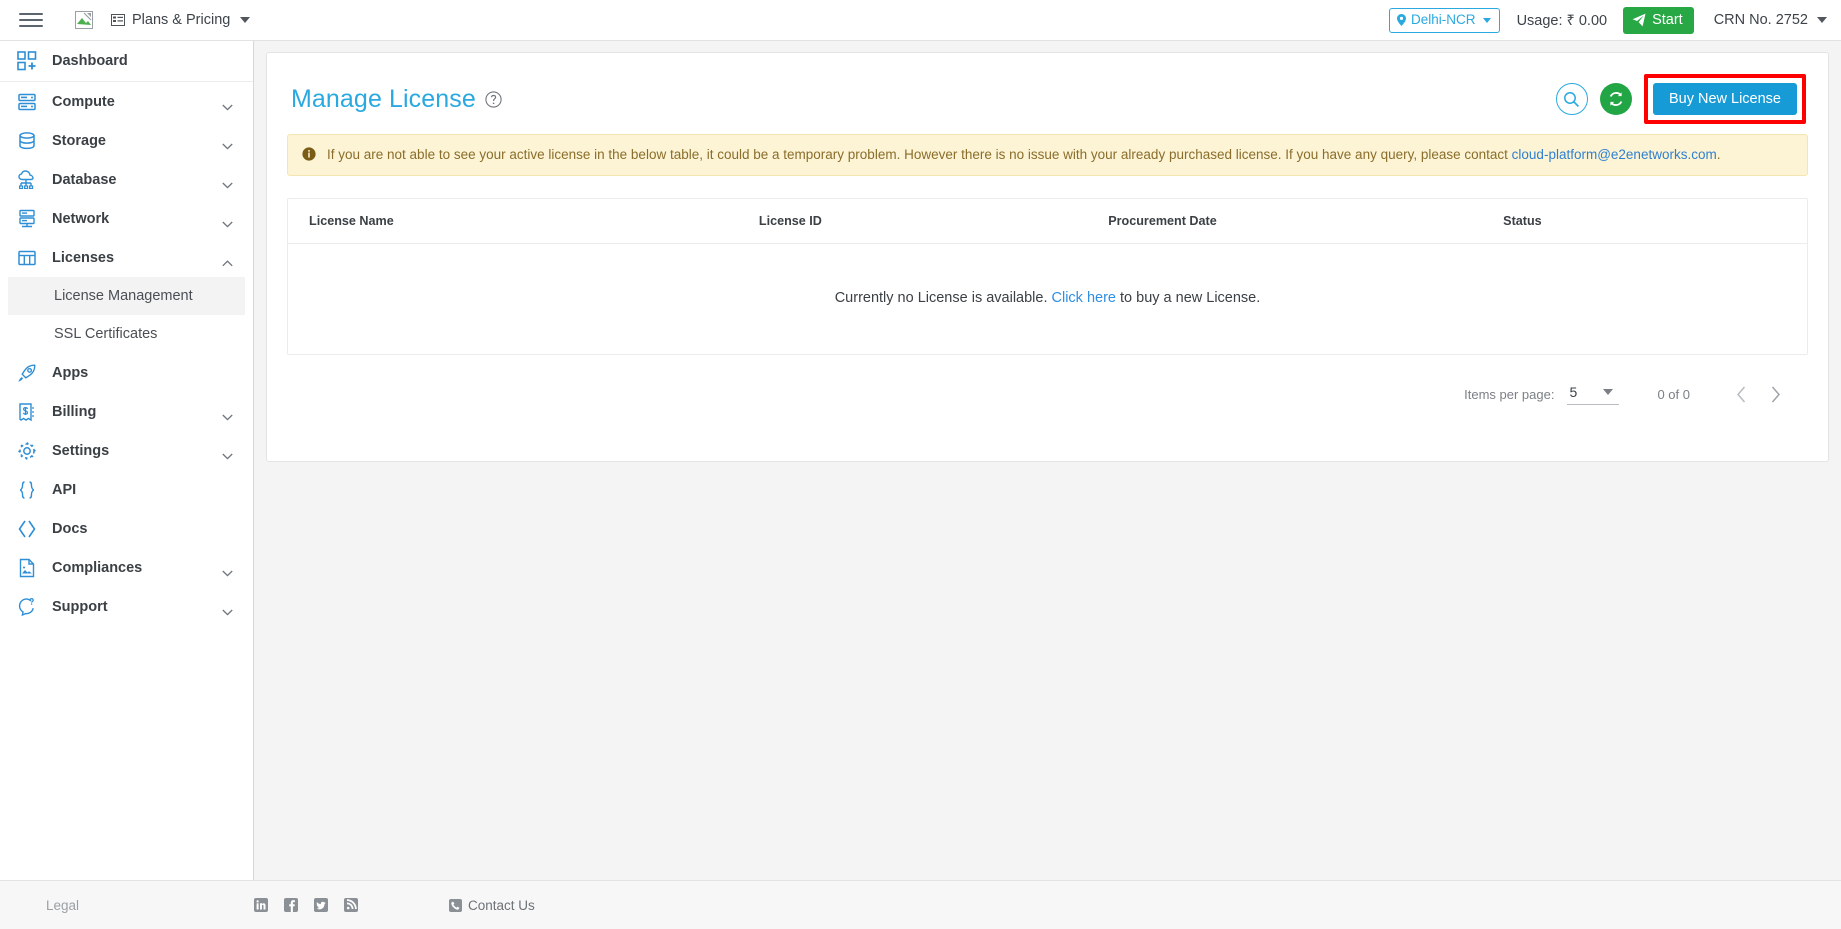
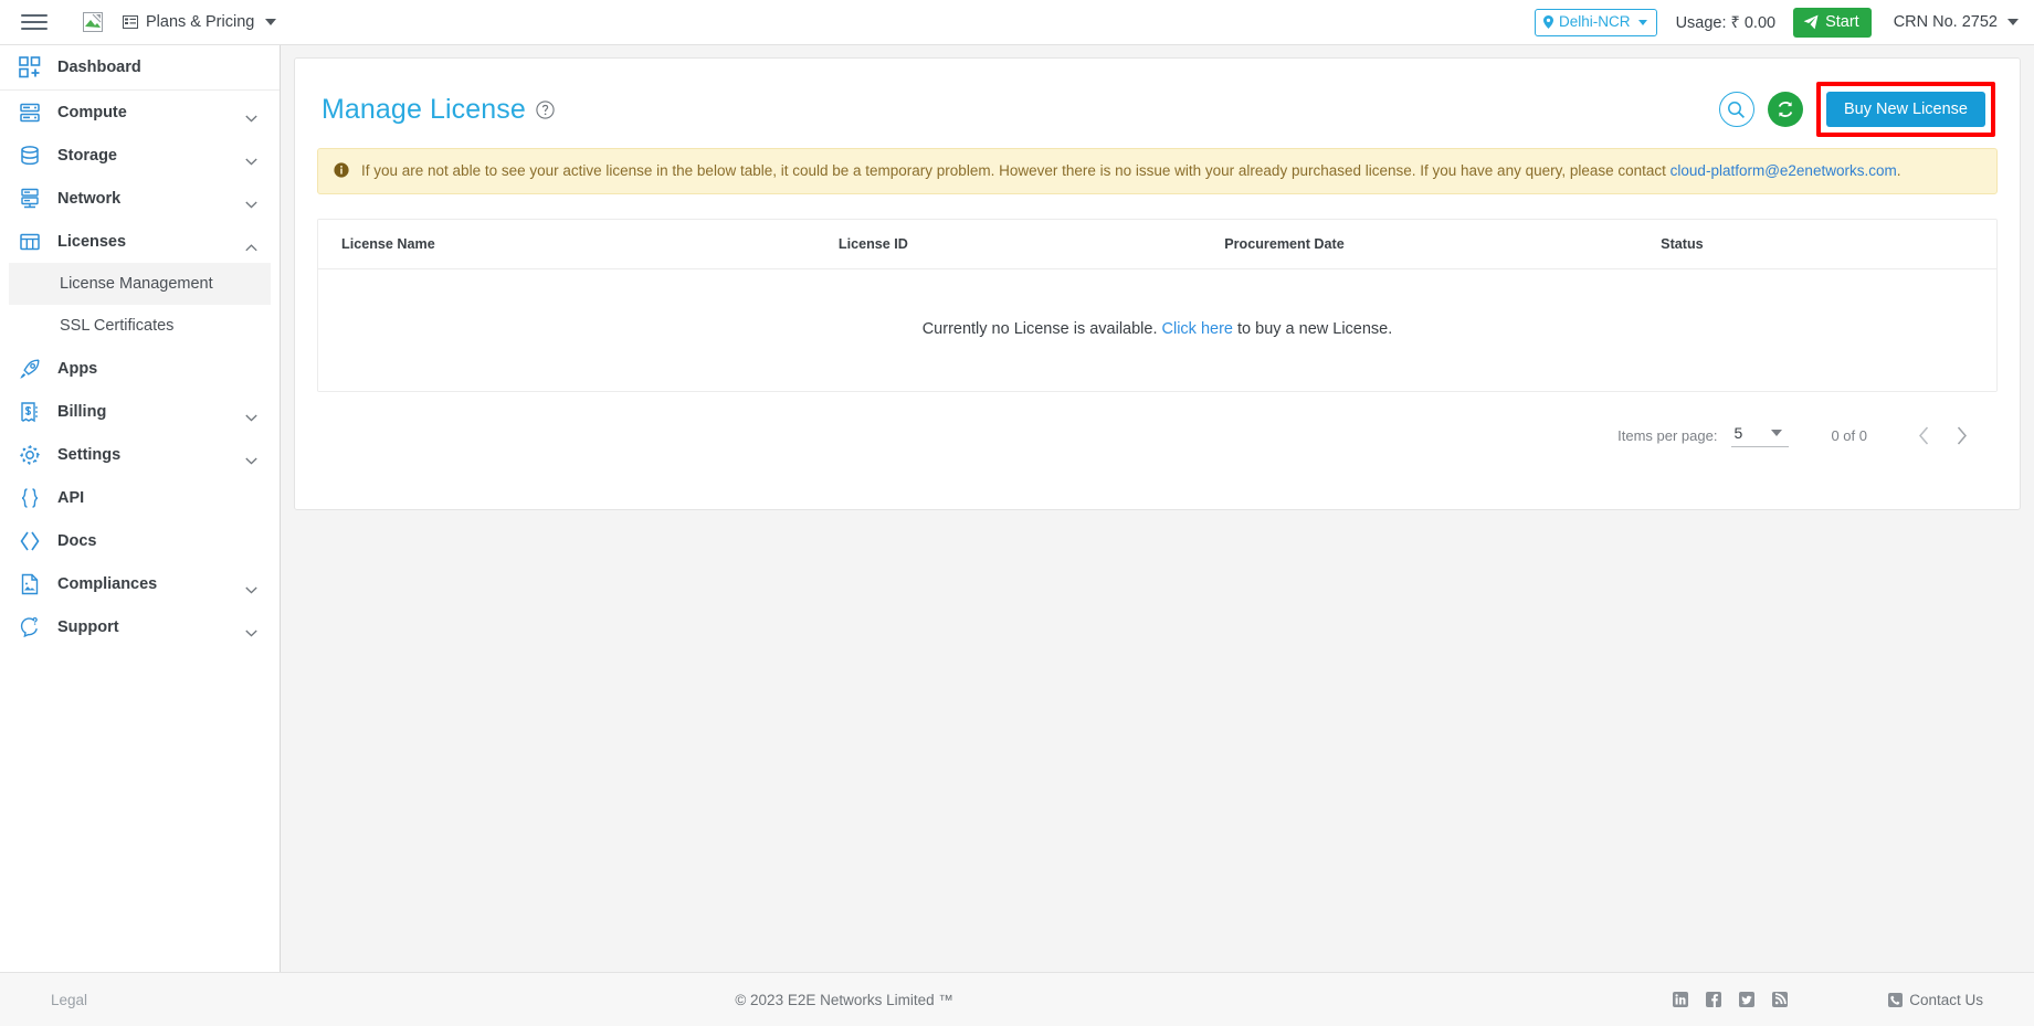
  Plans & Pricing
  Delhi-NCR
  Usage: ₹ 0.00
  Start
  CRN No. 2752
  Dashboard
  Compute
  Storage
- Database
  Network
  Licenses
  License Management
  SSL Certificates
  Apps
  Billing
  Settings
  API
  Docs
  Compliances
  Support
  Manage License
  Buy New License
  If you are not able to see your active license in the below table, it could be a temporary problem. However there is no issue with your already purchased license. If you have any query, please contact cloud-platform@e2enetworks.com.
  License Name	License ID	Procurement Date	Status
  Currently no License is available. Click here to buy a new License.
  Items per page:
  5
  0 of 0
  Legal
+ © 2023 E2E Networks Limited ™
  Contact Us
